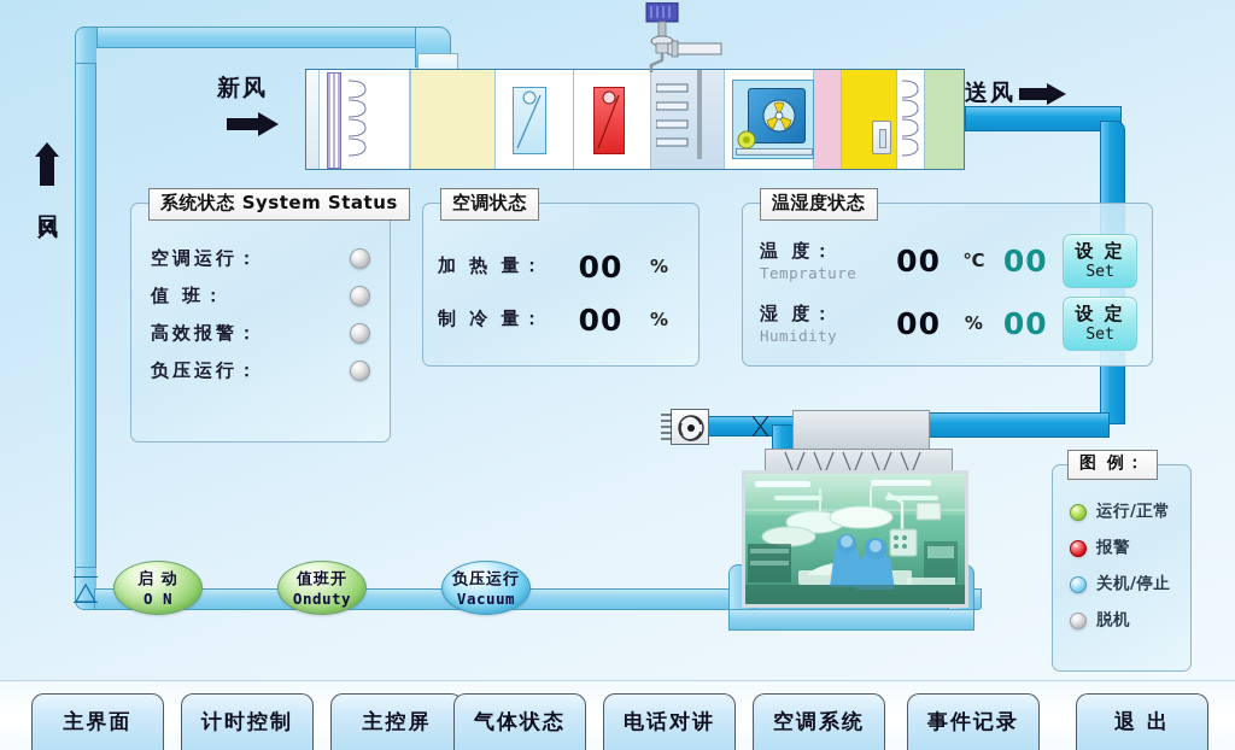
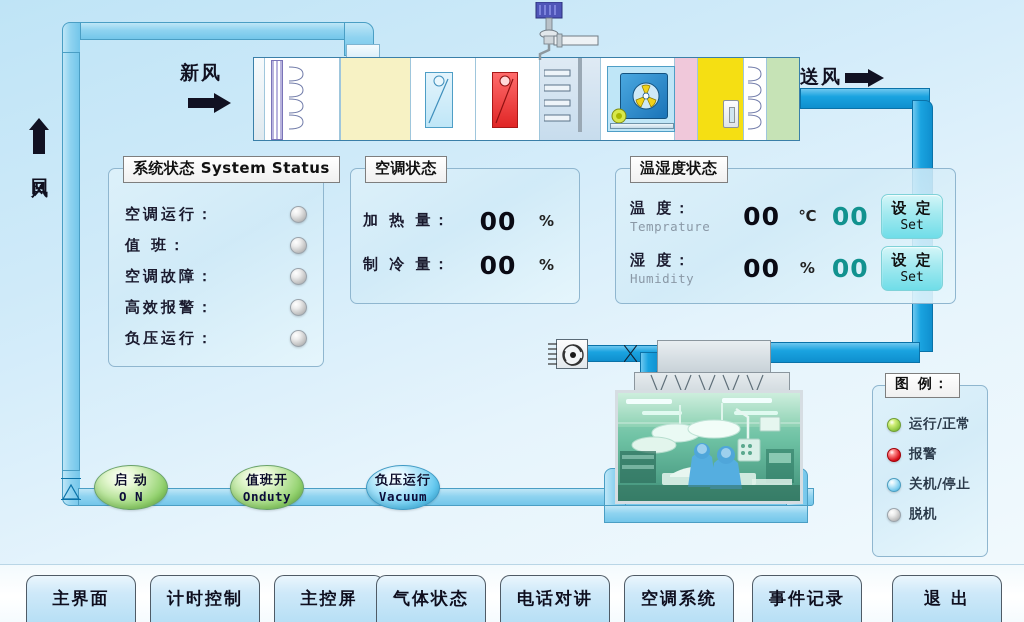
  新风
  送风
  系统状态 System Status
  空调运行：
  值 班：
+ 空调故障：
  高效报警：
  负压运行：
  空调状态
  加 热 量：
  00
  %
  制 冷 量：
  00
  %
  温湿度状态
  温 度：
  Temprature
  00
  ℃
  00
  设 定
  Set
  湿 度：
  Humidity
  00
  %
  00
  设 定
  Set
  启 动
  O N
  值班开
  Onduty
  负压运行
  Vacuum
  图 例：
  运行/正常
  报警
  关机/停止
  脱机
  主界面
  计时控制
  主控屏
  气体状态
  电话对讲
  空调系统
  事件记录
  退 出
